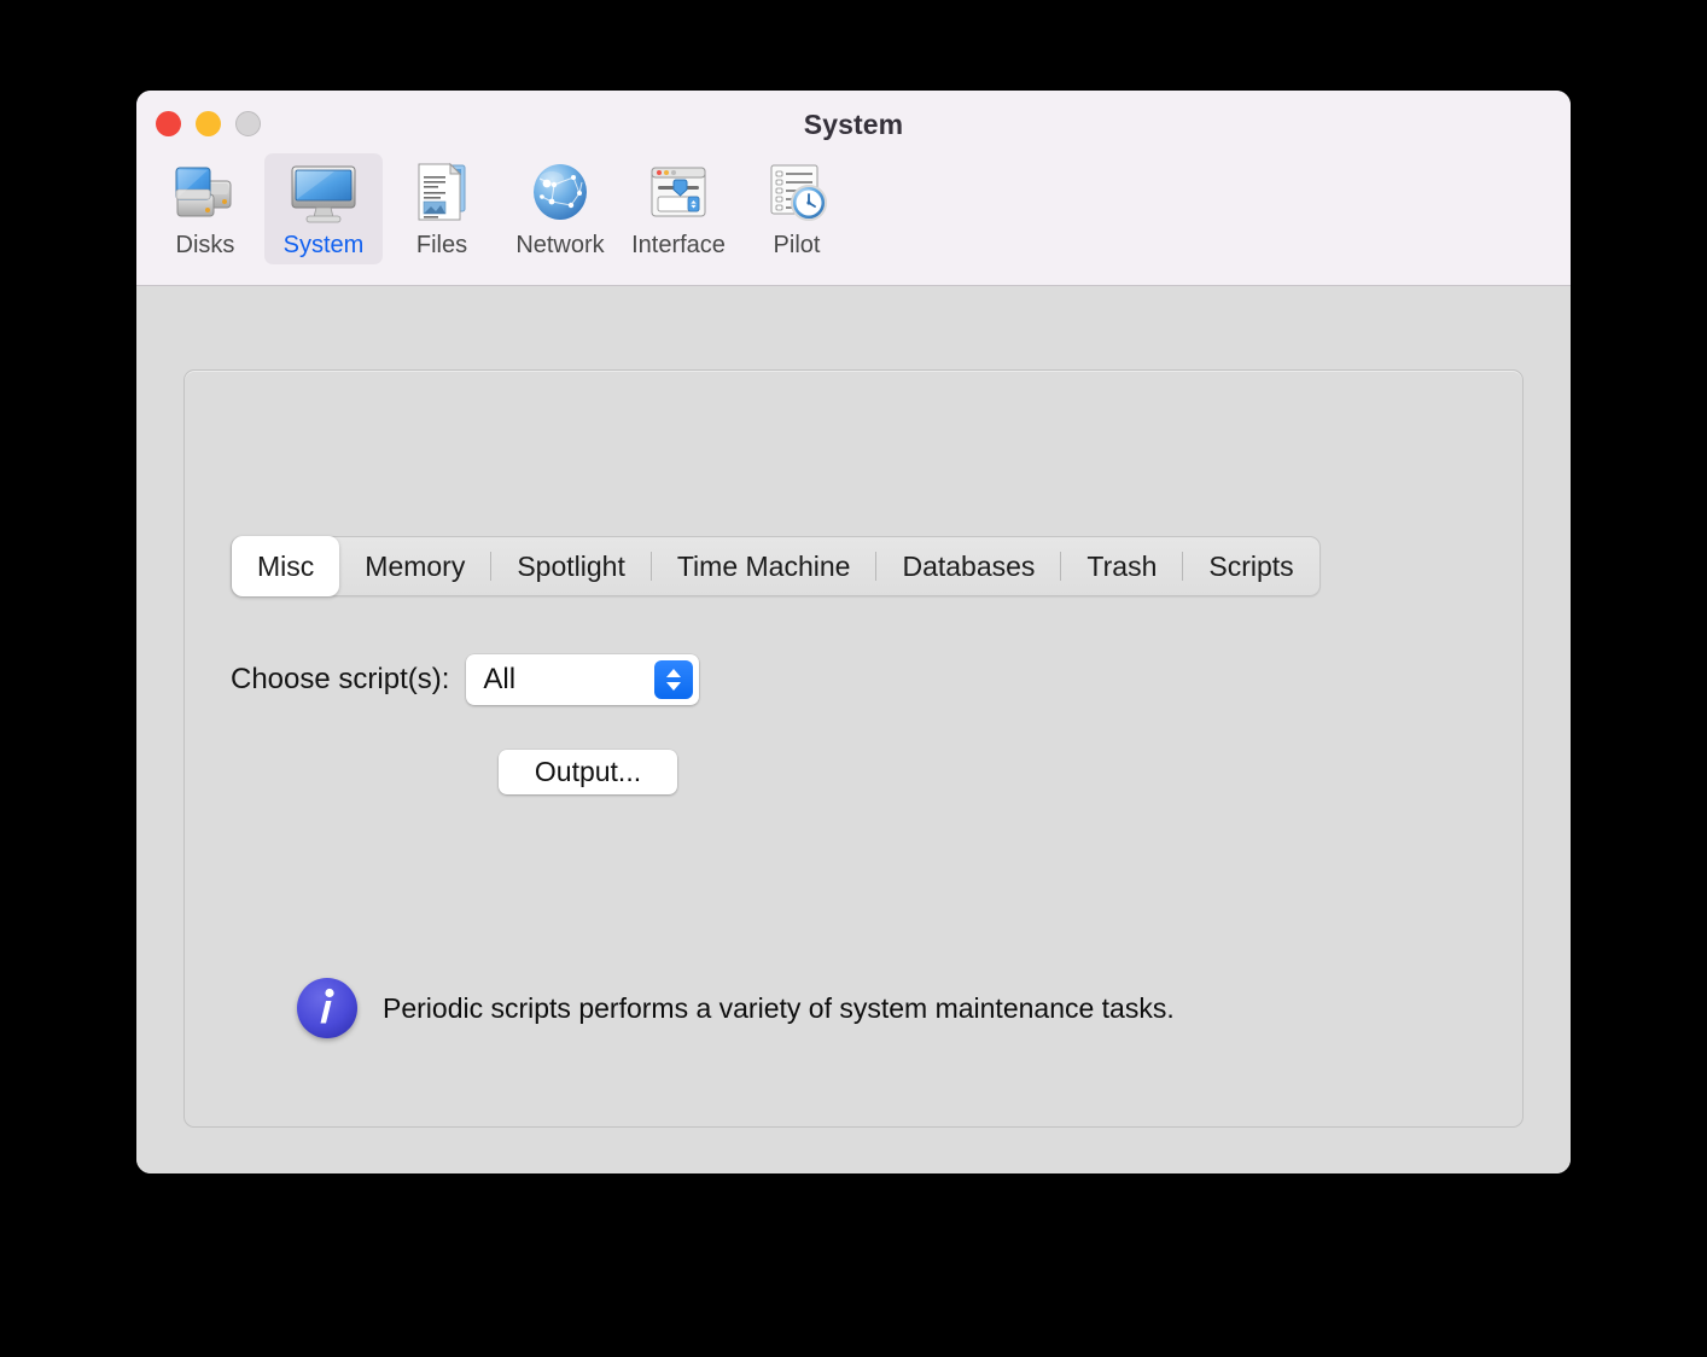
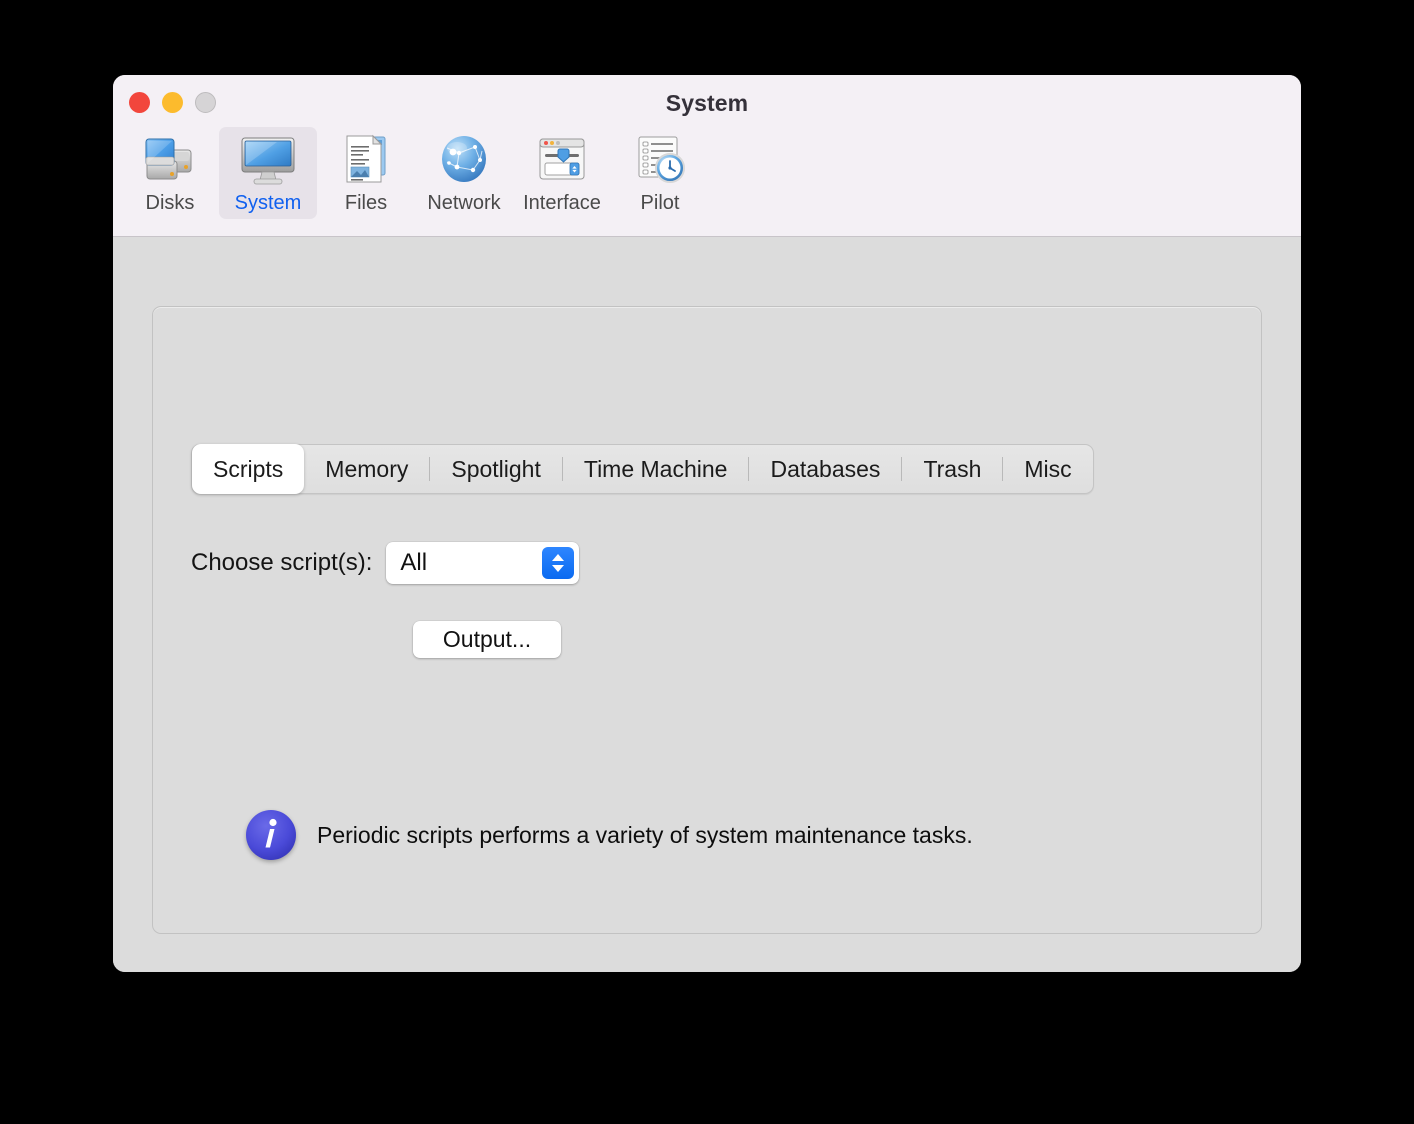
  System
  Disks
  System
  Files
  Network
  Interface
  Pilot
- Misc
+ Scripts
  Memory
  Spotlight
  Time Machine
  Databases
  Trash
- Scripts
+ Misc
  Choose script(s):
  All
  Output...
  Periodic scripts performs a variety of system maintenance tasks.
